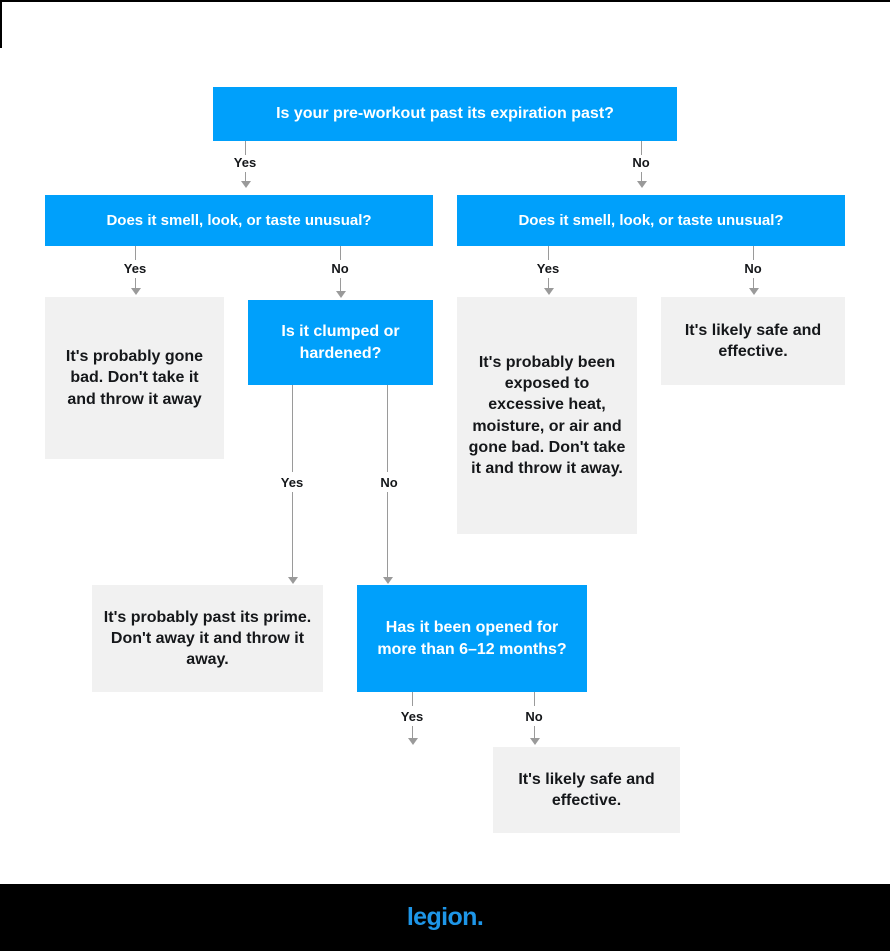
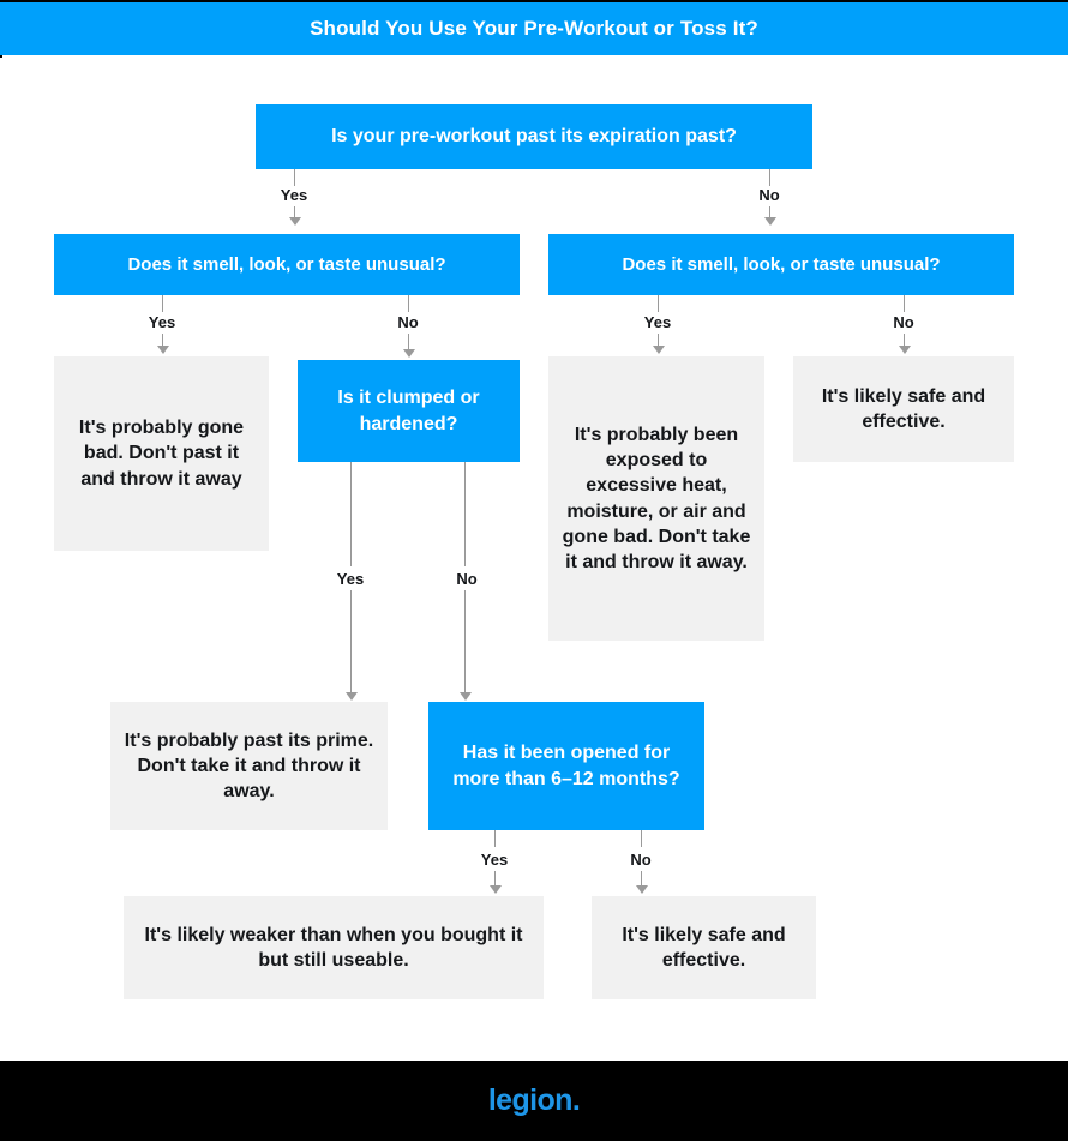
+ Should You Use Your Pre-Workout or Toss It?
  Is your pre-workout past its expiration past?
  Yes
  No
  Does it smell, look, or taste unusual?
  Does it smell, look, or taste unusual?
  Yes
  No
  Yes
  No
- It's probably gone bad. Don't take it and throw it away
+ It's probably gone bad. Don't past it and throw it away
  Is it clumped or hardened?
  It's probably been exposed to excessive heat, moisture, or air and gone bad. Don't take it and throw it away.
  It's likely safe and effective.
  Yes
  No
- It's probably past its prime. Don't away it and throw it away.
+ It's probably past its prime. Don't take it and throw it away.
  Has it been opened for more than 6–12 months?
  Yes
  No
+ It's likely weaker than when you bought it but still useable.
  It's likely safe and effective.
  legion.
